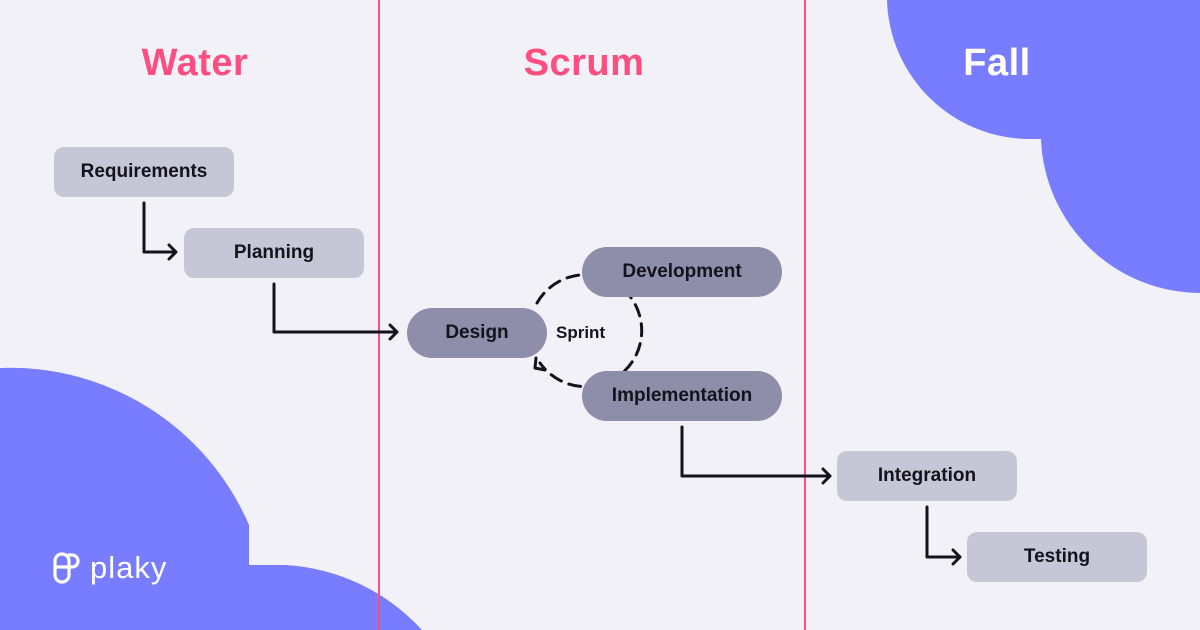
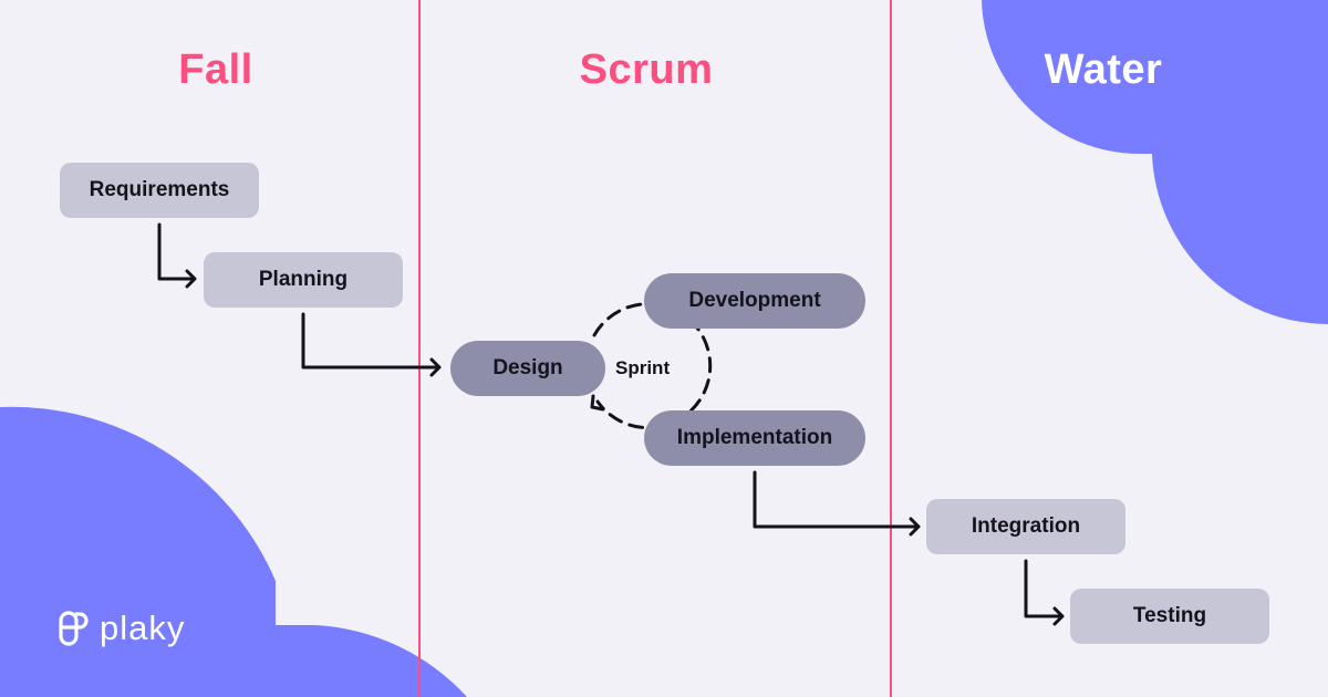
- Water
+ Fall
  Scrum
- Fall
+ Water
  Requirements
  Planning
  Design
  Development
  Implementation
  Integration
  Testing
  Sprint
  plaky
